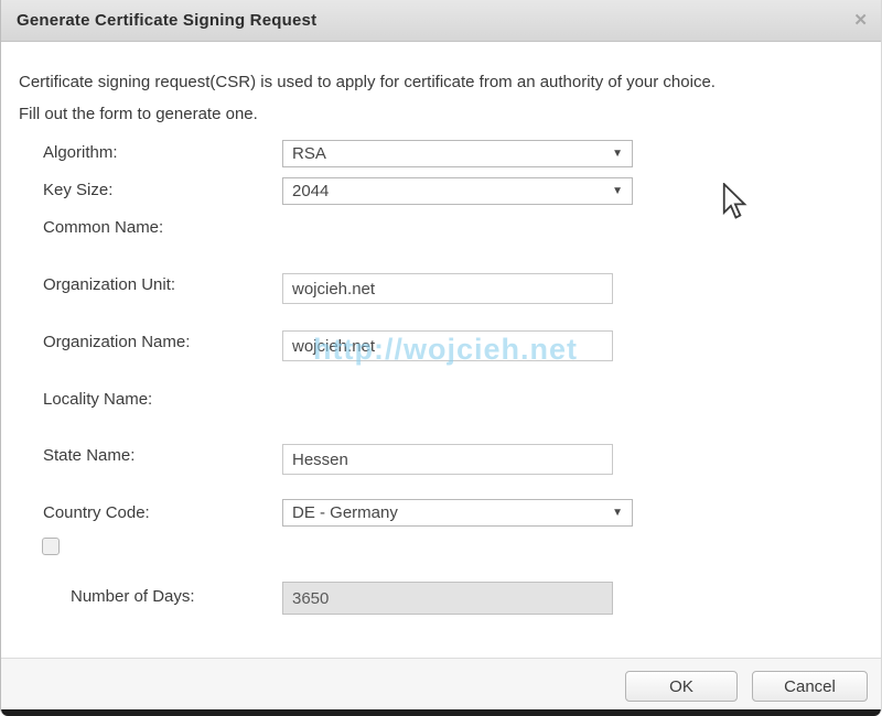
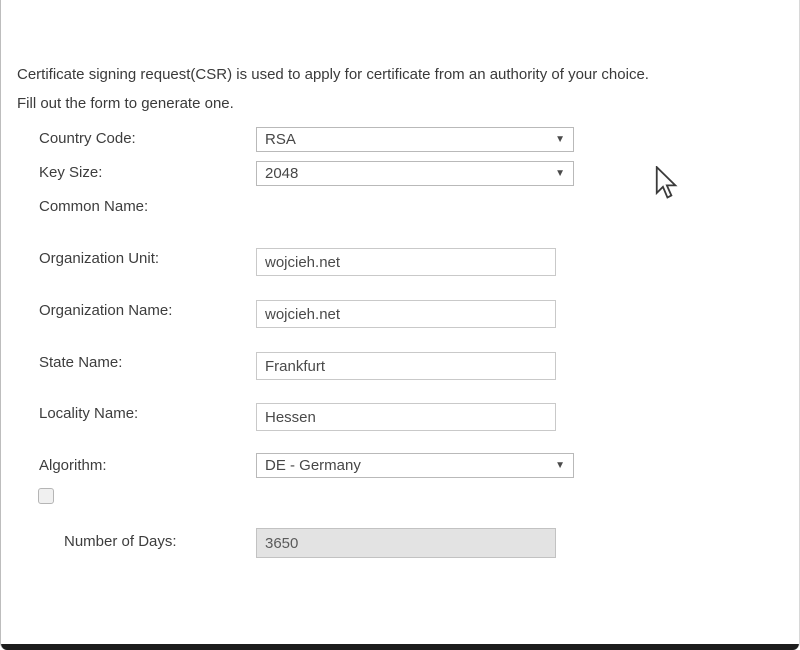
- Generate Certificate Signing Request
- ✕
  Certificate signing request(CSR) is used to apply for certificate from an authority of your choice.
  Fill out the form to generate one.
- Algorithm:
+ Country Code:
  RSA
  ▼
  Key Size:
- 2044
+ 2048
  ▼
  Common Name:
  Organization Unit:
  wojcieh.net
  Organization Name:
  wojcieh.net
- Locality Name:
+ State Name:
+ Frankfurt
- State Name:
+ Locality Name:
  Hessen
- Country Code:
+ Algorithm:
  DE - Germany
  ▼
  Number of Days:
  3650
- http://wojcieh.net
- OK
- Cancel
